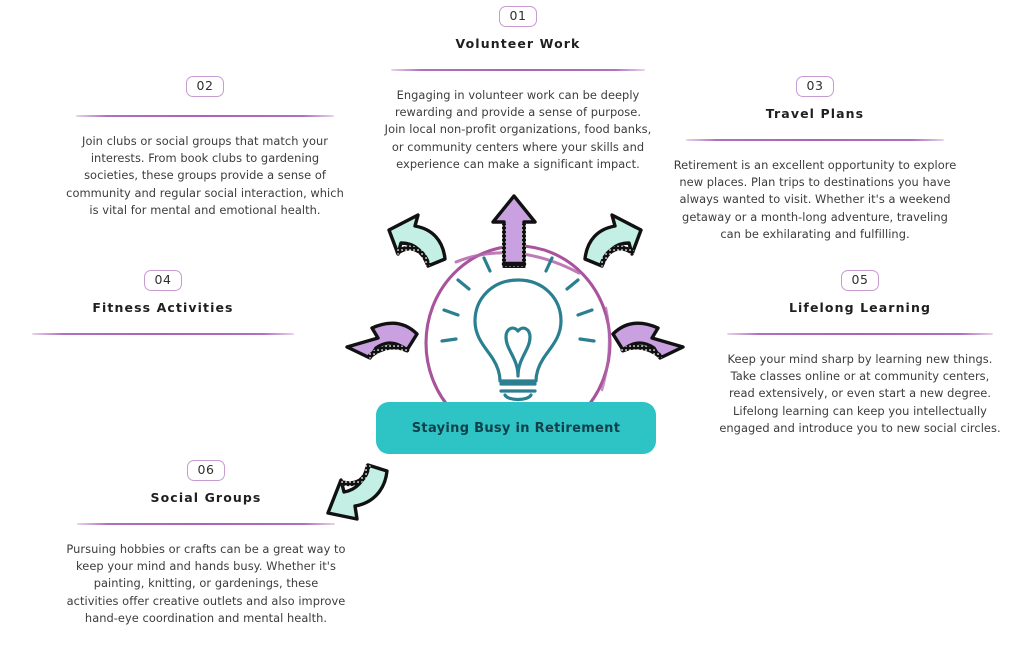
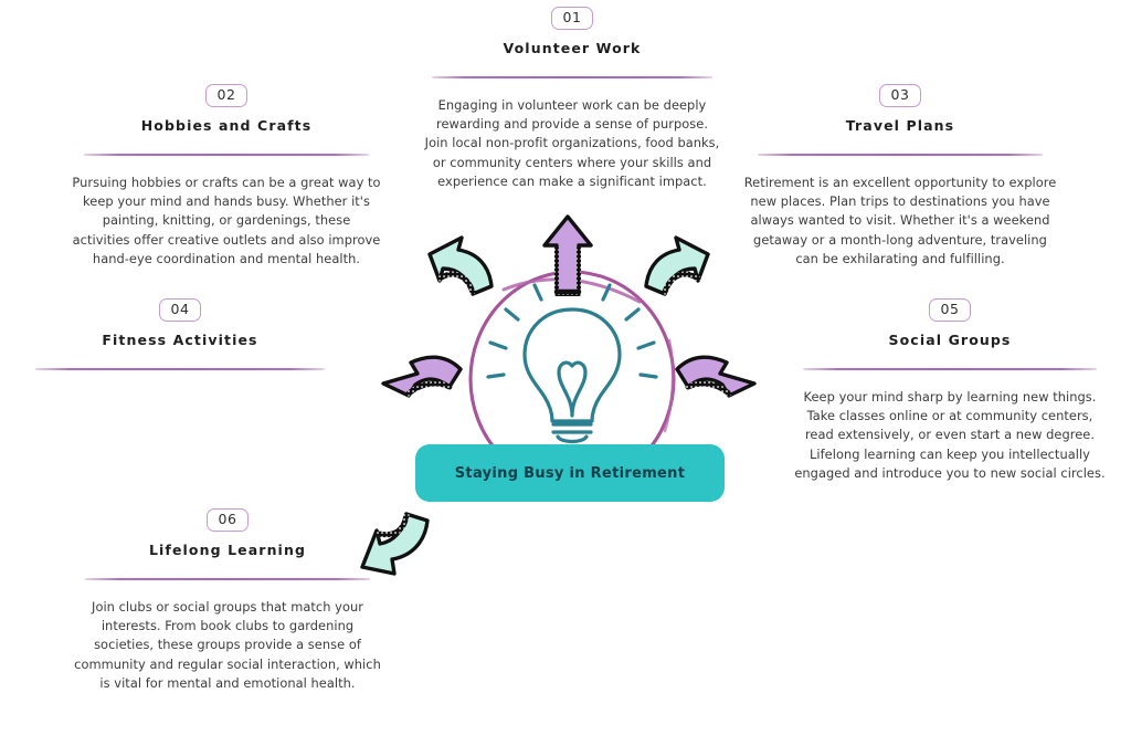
  01
  Volunteer Work
  Engaging in volunteer work can be deeply rewarding and provide a sense of purpose. Join local non-profit organizations, food banks, or community centers where your skills and experience can make a significant impact.
  02
+ Hobbies and Crafts
- Join clubs or social groups that match your interests. From book clubs to gardening societies, these groups provide a sense of community and regular social interaction, which is vital for mental and emotional health.
+ Pursuing hobbies or crafts can be a great way to keep your mind and hands busy. Whether it's painting, knitting, or gardenings, these activities offer creative outlets and also improve hand-eye coordination and mental health.
  03
  Travel Plans
  Retirement is an excellent opportunity to explore new places. Plan trips to destinations you have always wanted to visit. Whether it's a weekend getaway or a month-long adventure, traveling can be exhilarating and fulfilling.
  04
  Fitness Activities
  05
- Lifelong Learning
+ Social Groups
  Keep your mind sharp by learning new things. Take classes online or at community centers, read extensively, or even start a new degree. Lifelong learning can keep you intellectually engaged and introduce you to new social circles.
  06
- Social Groups
+ Lifelong Learning
- Pursuing hobbies or crafts can be a great way to keep your mind and hands busy. Whether it's painting, knitting, or gardenings, these activities offer creative outlets and also improve hand-eye coordination and mental health.
+ Join clubs or social groups that match your interests. From book clubs to gardening societies, these groups provide a sense of community and regular social interaction, which is vital for mental and emotional health.
  Staying Busy in Retirement
